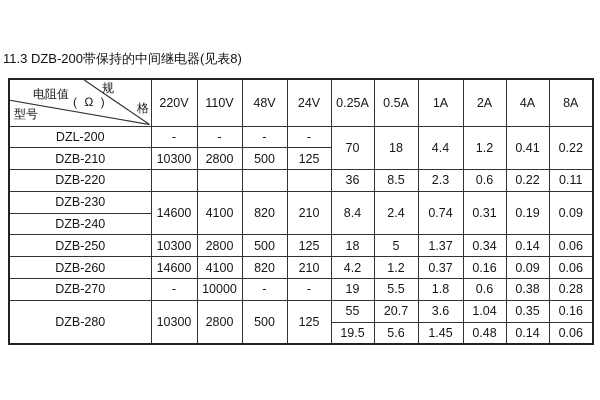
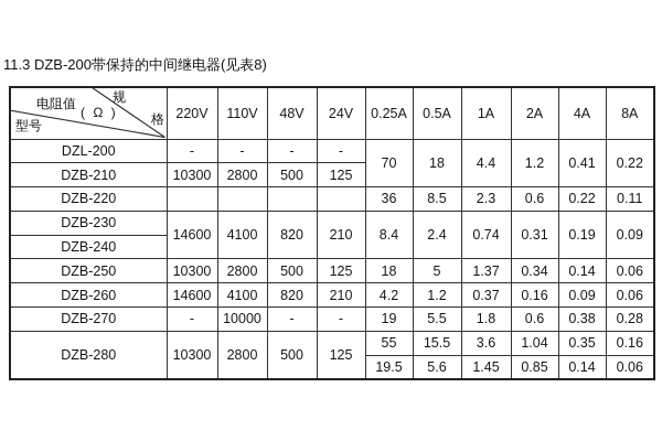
  11.3 DZB-200带保持的中间继电器(见表8)
  电阻值 ( Ω ) 规 格 型号	220V	110V	48V	24V	0.25A	0.5A	1A	2A	4A	8A
  DZL-200	-	-	-	-	70	18	4.4	1.2	0.41	0.22
  DZB-210	10300	2800	500	125
  DZB-220					36	8.5	2.3	0.6	0.22	0.11
  DZB-230	14600	4100	820	210	8.4	2.4	0.74	0.31	0.19	0.09
  DZB-240
  DZB-250	10300	2800	500	125	18	5	1.37	0.34	0.14	0.06
  DZB-260	14600	4100	820	210	4.2	1.2	0.37	0.16	0.09	0.06
  DZB-270	-	10000	-	-	19	5.5	1.8	0.6	0.38	0.28
- DZB-280	10300	2800	500	125	55	20.7	3.6	1.04	0.35	0.16
+ DZB-280	10300	2800	500	125	55	15.5	3.6	1.04	0.35	0.16
- 19.5	5.6	1.45	0.48	0.14	0.06
+ 19.5	5.6	1.45	0.85	0.14	0.06
